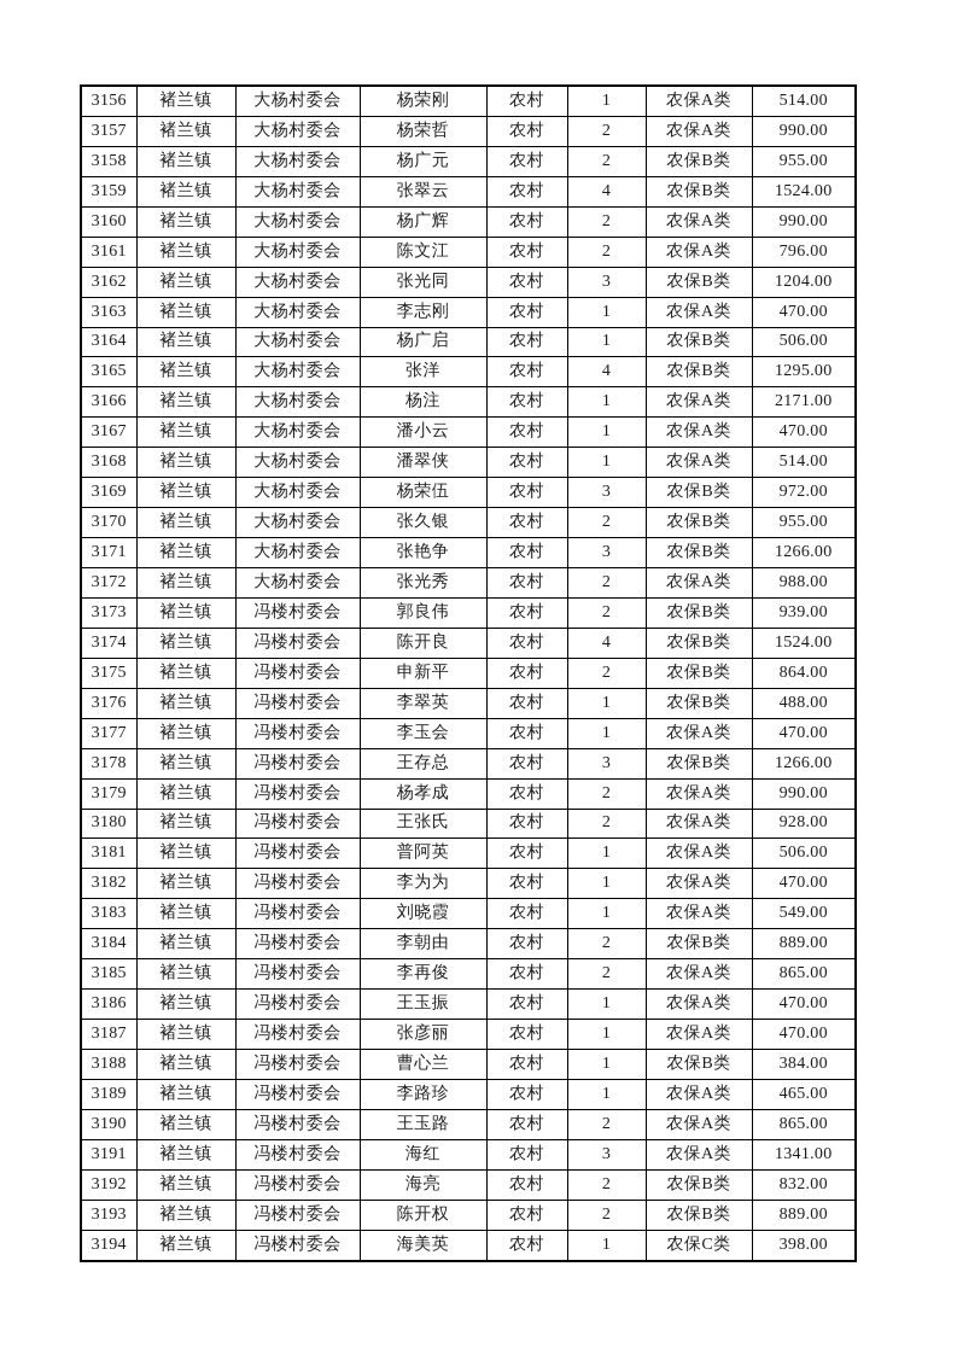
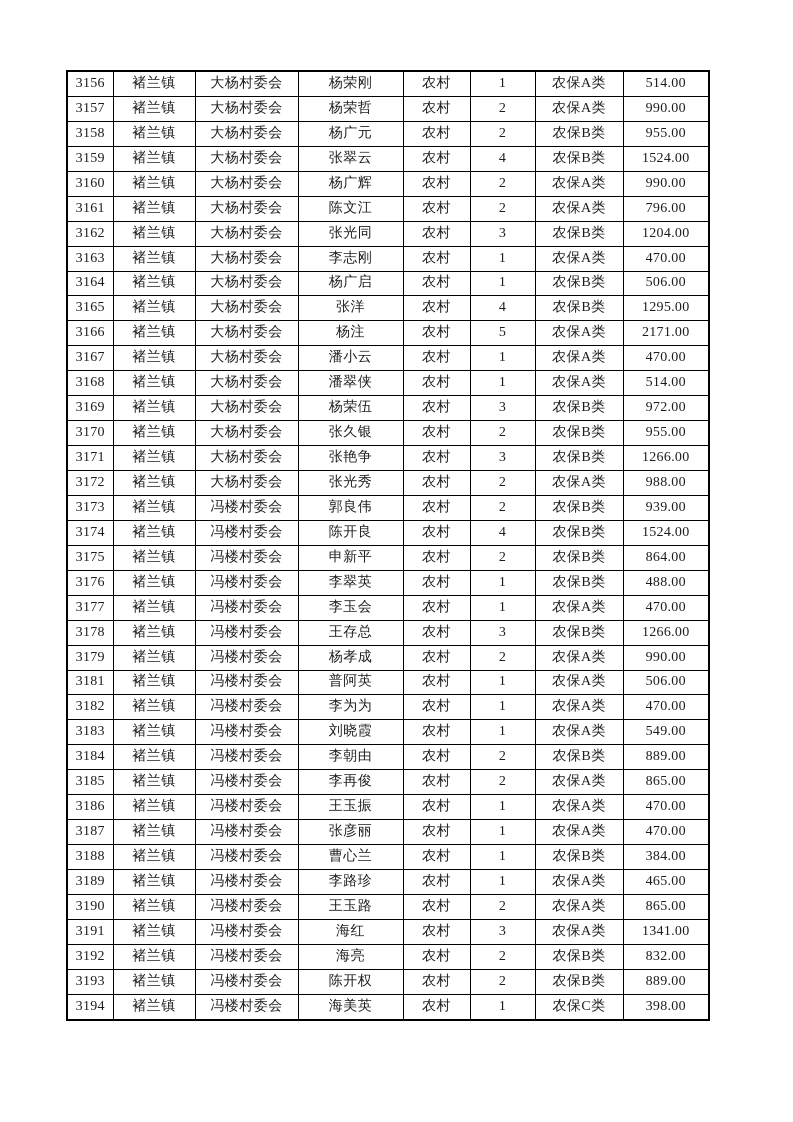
  3156	褚兰镇	大杨村委会	杨荣刚	农村	1	农保A类	514.00
  3157	褚兰镇	大杨村委会	杨荣哲	农村	2	农保A类	990.00
  3158	褚兰镇	大杨村委会	杨广元	农村	2	农保B类	955.00
  3159	褚兰镇	大杨村委会	张翠云	农村	4	农保B类	1524.00
  3160	褚兰镇	大杨村委会	杨广辉	农村	2	农保A类	990.00
  3161	褚兰镇	大杨村委会	陈文江	农村	2	农保A类	796.00
  3162	褚兰镇	大杨村委会	张光同	农村	3	农保B类	1204.00
  3163	褚兰镇	大杨村委会	李志刚	农村	1	农保A类	470.00
  3164	褚兰镇	大杨村委会	杨广启	农村	1	农保B类	506.00
  3165	褚兰镇	大杨村委会	张洋	农村	4	农保B类	1295.00
- 3166	褚兰镇	大杨村委会	杨注	农村	1	农保A类	2171.00
+ 3166	褚兰镇	大杨村委会	杨注	农村	5	农保A类	2171.00
  3167	褚兰镇	大杨村委会	潘小云	农村	1	农保A类	470.00
  3168	褚兰镇	大杨村委会	潘翠侠	农村	1	农保A类	514.00
  3169	褚兰镇	大杨村委会	杨荣伍	农村	3	农保B类	972.00
  3170	褚兰镇	大杨村委会	张久银	农村	2	农保B类	955.00
  3171	褚兰镇	大杨村委会	张艳争	农村	3	农保B类	1266.00
  3172	褚兰镇	大杨村委会	张光秀	农村	2	农保A类	988.00
  3173	褚兰镇	冯楼村委会	郭良伟	农村	2	农保B类	939.00
  3174	褚兰镇	冯楼村委会	陈开良	农村	4	农保B类	1524.00
  3175	褚兰镇	冯楼村委会	申新平	农村	2	农保B类	864.00
  3176	褚兰镇	冯楼村委会	李翠英	农村	1	农保B类	488.00
  3177	褚兰镇	冯楼村委会	李玉会	农村	1	农保A类	470.00
  3178	褚兰镇	冯楼村委会	王存总	农村	3	农保B类	1266.00
  3179	褚兰镇	冯楼村委会	杨孝成	农村	2	农保A类	990.00
- 3180	褚兰镇	冯楼村委会	王张氏	农村	2	农保A类	928.00
  3181	褚兰镇	冯楼村委会	普阿英	农村	1	农保A类	506.00
  3182	褚兰镇	冯楼村委会	李为为	农村	1	农保A类	470.00
  3183	褚兰镇	冯楼村委会	刘晓霞	农村	1	农保A类	549.00
  3184	褚兰镇	冯楼村委会	李朝由	农村	2	农保B类	889.00
  3185	褚兰镇	冯楼村委会	李再俊	农村	2	农保A类	865.00
  3186	褚兰镇	冯楼村委会	王玉振	农村	1	农保A类	470.00
  3187	褚兰镇	冯楼村委会	张彦丽	农村	1	农保A类	470.00
  3188	褚兰镇	冯楼村委会	曹心兰	农村	1	农保B类	384.00
  3189	褚兰镇	冯楼村委会	李路珍	农村	1	农保A类	465.00
  3190	褚兰镇	冯楼村委会	王玉路	农村	2	农保A类	865.00
  3191	褚兰镇	冯楼村委会	海红	农村	3	农保A类	1341.00
  3192	褚兰镇	冯楼村委会	海亮	农村	2	农保B类	832.00
  3193	褚兰镇	冯楼村委会	陈开权	农村	2	农保B类	889.00
  3194	褚兰镇	冯楼村委会	海美英	农村	1	农保C类	398.00
